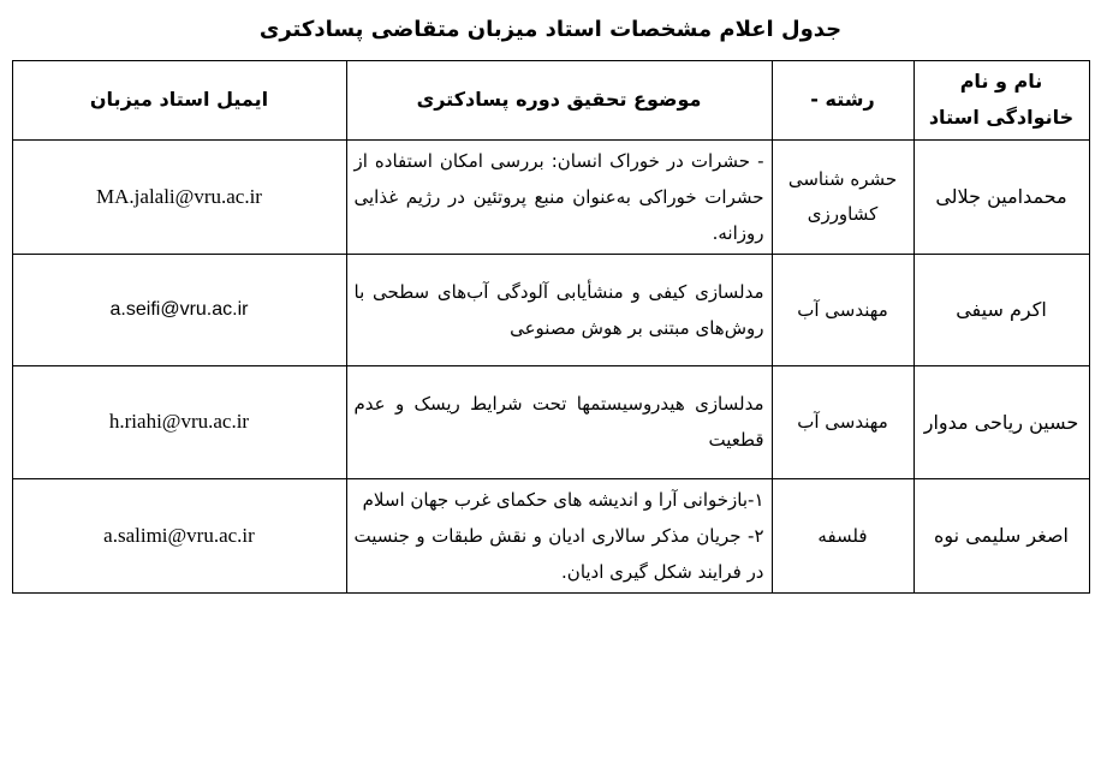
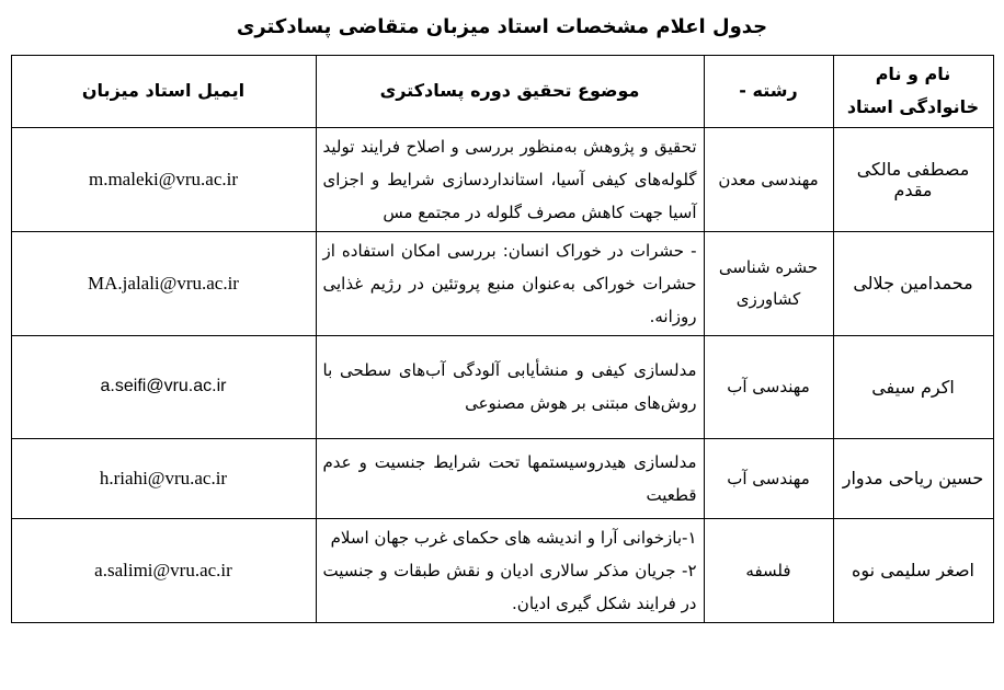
  جدول اعلام مشخصات استاد میزبان متقاضی پسادکتری
  نام و نام خانوادگی استاد	رشته -	موضوع تحقیق دوره پسادکتری	ایمیل استاد میزبان
+ مصطفی مالکی مقدم	مهندسی معدن	تحقیق و پژوهش به‌منظور بررسی و اصلاح فرایند تولید گلوله‌های کیفی آسیا، استانداردسازی شرایط و اجزای آسیا جهت کاهش مصرف گلوله در مجتمع مس	m.maleki@vru.ac.ir
  محمدامین جلالی	حشره شناسی کشاورزی	- حشرات در خوراک انسان: بررسی امکان استفاده از حشرات خوراکی به‌عنوان منبع پروتئین در رژیم غذایی روزانه.	MA.jalali@vru.ac.ir
  اکرم سیفی	مهندسی آب	مدلسازی کیفی و منشأیابی آلودگی آب‌های سطحی با روش‌های مبتنی بر هوش مصنوعی	a.seifi@vru.ac.ir
- حسین ریاحی مدوار	مهندسی آب	مدلسازی هیدروسیستمها تحت شرایط ریسک و عدم قطعیت	h.riahi@vru.ac.ir
+ حسین ریاحی مدوار	مهندسی آب	مدلسازی هیدروسیستمها تحت شرایط جنسیت و عدم قطعیت	h.riahi@vru.ac.ir
  اصغر سلیمی نوه	فلسفه	۱-بازخوانی آرا و اندیشه های حکمای غرب جهان اسلام۲- جریان مذکر سالاری ادیان و نقش طبقات و جنسیت در فرایند شکل گیری ادیان.	a.salimi@vru.ac.ir
